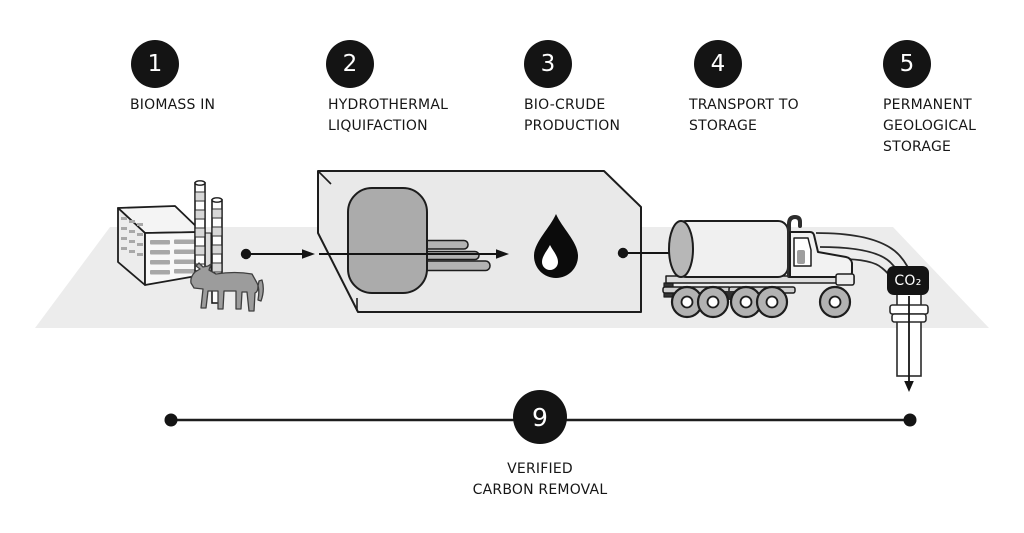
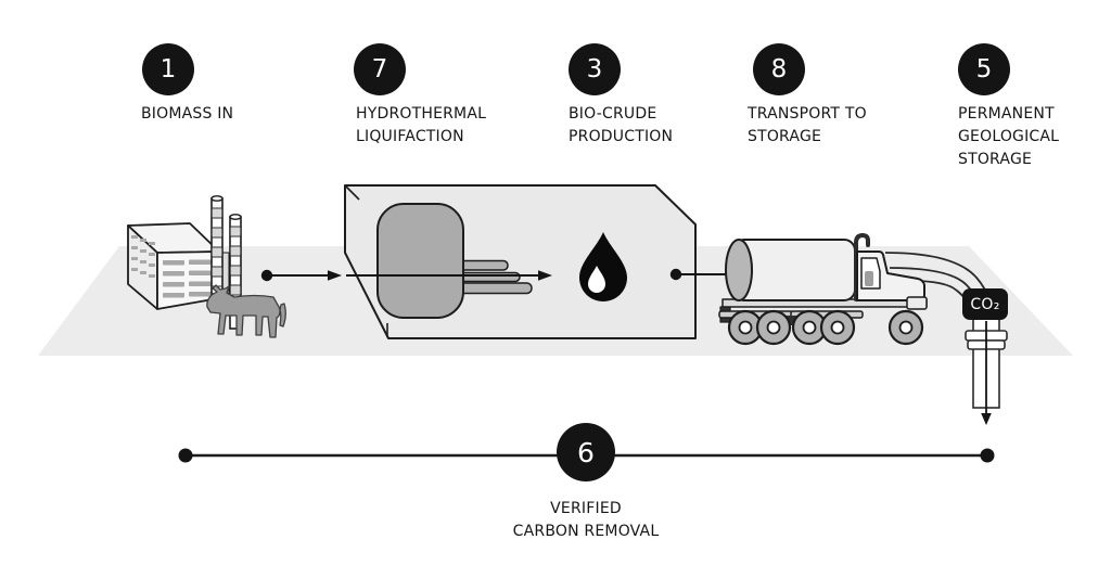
  1
- 2
+ 7
  3
- 4
+ 8
  5
  BIOMASS IN
  HYDROTHERMAL
  LIQUIFACTION
  BIO-CRUDE
  PRODUCTION
  TRANSPORT TO
  STORAGE
  PERMANENT
  GEOLOGICAL
  STORAGE
  CO₂
- 9
+ 6
  VERIFIED
  CARBON REMOVAL
